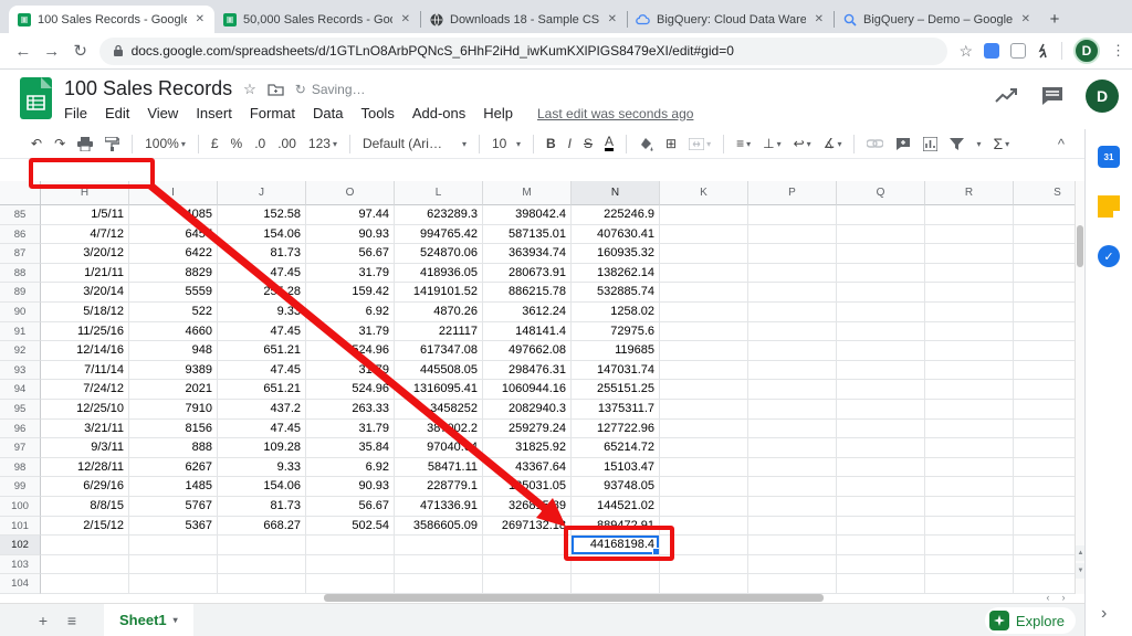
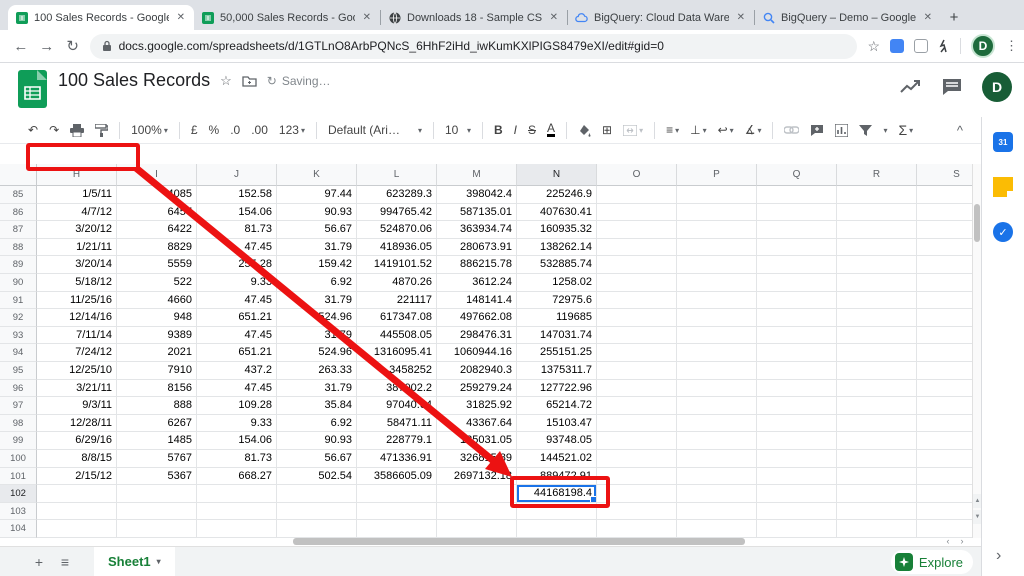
  100 Sales Records - Googl
  ✕
  50,000 Sales Records - Go
  ✕
  Downloads 18 - Sample CS
  ✕
  BigQuery: Cloud Data Ware
  ✕
  BigQuery – Demo – Google
  ✕
  +
  ←
  →
  ↻
  docs.google.com/spreadsheets/d/1GTLnO8ArbPQNcS_6HhF2iHd_iwKumKXlPIGS8479eXI/edit#gid=0
  ☆
  D
  ⋮
  100 Sales Records
  ☆
  ↻
  Saving…
- File
- Edit
- View
- Insert
- Format
- Data
- Tools
- Add-ons
- Help
- Last edit was seconds ago
  D
  ↶
  ↷
  100%
  ▾
  £
  %
  .0
  .00
  123
  ▾
  Default (Ari…
  ▾
  10
  ▾
  B
  I
  S
  A
  ⊞
  ▾
  ≡
  ▾
  ⊥
  ▾
  ↩
  ▾
  ∡
  ▾
  ▾
  Σ
  ▾
  ^
  H
  I
  J
- O
+ K
  L
  M
  N
- K
+ O
  P
  Q
  R
  S
  85
  1/5/11
  085
  152.58
  97.44
  623289.3
  398042.4
  225246.9
  86
  4/7/12
  645
  154.06
  90.93
  994765.42
  587135.01
  407630.41
  87
  3/20/12
  6422
  81.73
  56.67
  524870.06
  363934.74
  160935.32
  88
  1/21/11
  8829
  47.45
  31.79
  418936.05
  280673.91
  138262.14
  89
  3/20/14
  5559
  159.42
  1419101.52
  886215.78
  532885.74
  90
  5/18/12
  522
  9.33
  6.92
  4870.26
  3612.24
  1258.02
  91
  11/25/16
  4660
  47.45
  31.79
  221117
  148141.4
  72975.6
  92
  12/14/16
  948
  651.21
  24.96
  617347.08
  497662.08
  119685
  93
  7/11/14
  9389
  47.45
  445508.05
  298476.31
  147031.74
  94
  7/24/12
  2021
  651.21
  524.96
  1316095.41
  1060944.16
  255151.25
  95
  12/25/10
  7910
  437.2
  263.33
  3458252
  2082940.3
  1375311.7
  96
  3/21/11
  8156
  47.45
  31.79
  3802.2
  259279.24
  127722.96
  97
  9/3/11
  888
  109.28
  35.84
  97040.
  31825.92
  65214.72
  98
  12/28/11
  6267
  9.33
  6.92
  58471.11
  43367.64
  15103.47
  99
  6/29/16
  1485
  154.06
  90.93
  228779.1
  5031.05
  93748.05
  100
  8/8/15
  5767
  81.73
  56.67
  471336.91
  144521.02
  101
  2/15/12
  5367
  668.27
  502.54
  3586605.09
  2697132.1
  889472.91
  102
  44168198.4
  103
  104
  ‹
  ›
  +
  ≡
  Sheet1
  ▾
  Explore
  31
  ✓
  ›
